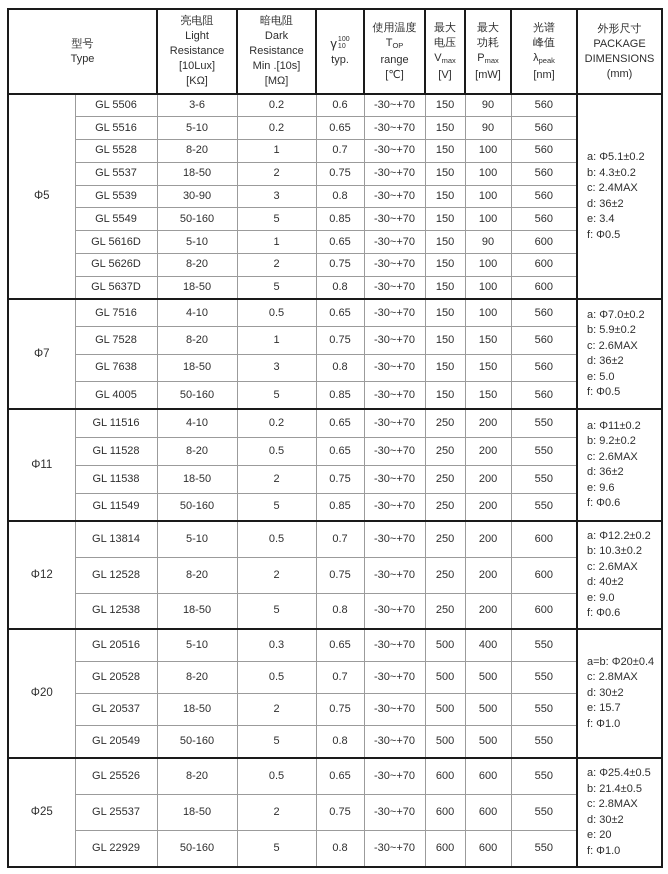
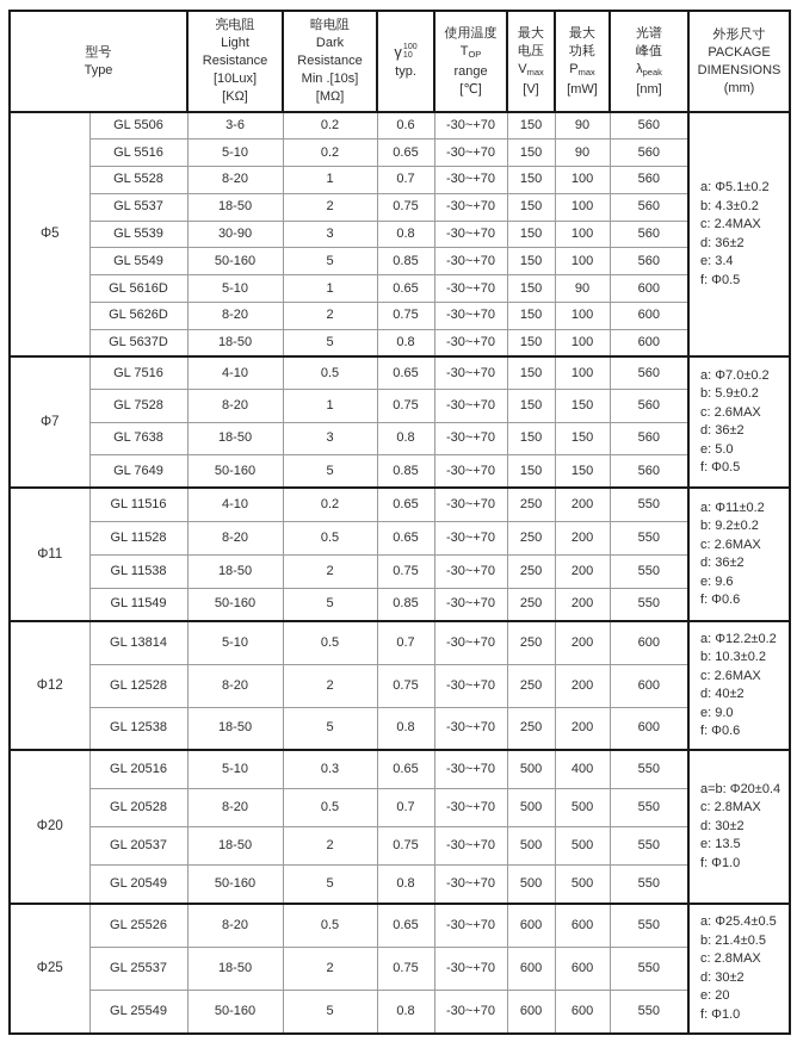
  型号 Type	亮电阻 Light Resistance [10Lux] [KΩ]	暗电阻 Dark Resistance Min .[10s] [MΩ]	γ typ.	使用温度 TOP range [℃]	最大 电压 Vmax [V]	最大 功耗 Pmax [mW]	光谱 峰值 λpeak [nm]	外形尺寸 PACKAGE DIMENSIONS (mm)
  Φ5	GL 5506	3-6	0.2	0.6	-30~+70	150	90	560	a: Φ5.1±0.2b: 4.3±0.2c: 2.4MAXd: 36±2e: 3.4f: Φ0.5
  GL 5516	5-10	0.2	0.65	-30~+70	150	90	560
  GL 5528	8-20	1	0.7	-30~+70	150	100	560
  GL 5537	18-50	2	0.75	-30~+70	150	100	560
  GL 5539	30-90	3	0.8	-30~+70	150	100	560
  GL 5549	50-160	5	0.85	-30~+70	150	100	560
  GL 5616D	5-10	1	0.65	-30~+70	150	90	600
  GL 5626D	8-20	2	0.75	-30~+70	150	100	600
  GL 5637D	18-50	5	0.8	-30~+70	150	100	600
  Φ7	GL 7516	4-10	0.5	0.65	-30~+70	150	100	560	a: Φ7.0±0.2b: 5.9±0.2c: 2.6MAXd: 36±2e: 5.0f: Φ0.5
  GL 7528	8-20	1	0.75	-30~+70	150	150	560
  GL 7638	18-50	3	0.8	-30~+70	150	150	560
- GL 4005	50-160	5	0.85	-30~+70	150	150	560
+ GL 7649	50-160	5	0.85	-30~+70	150	150	560
  Φ11	GL 11516	4-10	0.2	0.65	-30~+70	250	200	550	a: Φ11±0.2b: 9.2±0.2c: 2.6MAXd: 36±2e: 9.6f: Φ0.6
  GL 11528	8-20	0.5	0.65	-30~+70	250	200	550
  GL 11538	18-50	2	0.75	-30~+70	250	200	550
  GL 11549	50-160	5	0.85	-30~+70	250	200	550
  Φ12	GL 13814	5-10	0.5	0.7	-30~+70	250	200	600	a: Φ12.2±0.2b: 10.3±0.2c: 2.6MAXd: 40±2e: 9.0f: Φ0.6
  GL 12528	8-20	2	0.75	-30~+70	250	200	600
  GL 12538	18-50	5	0.8	-30~+70	250	200	600
- Φ20	GL 20516	5-10	0.3	0.65	-30~+70	500	400	550	a=b: Φ20±0.4c: 2.8MAXd: 30±2e: 15.7f: Φ1.0
+ Φ20	GL 20516	5-10	0.3	0.65	-30~+70	500	400	550	a=b: Φ20±0.4c: 2.8MAXd: 30±2e: 13.5f: Φ1.0
  GL 20528	8-20	0.5	0.7	-30~+70	500	500	550
  GL 20537	18-50	2	0.75	-30~+70	500	500	550
  GL 20549	50-160	5	0.8	-30~+70	500	500	550
  Φ25	GL 25526	8-20	0.5	0.65	-30~+70	600	600	550	a: Φ25.4±0.5b: 21.4±0.5c: 2.8MAXd: 30±2e: 20f: Φ1.0
  GL 25537	18-50	2	0.75	-30~+70	600	600	550
- GL 22929	50-160	5	0.8	-30~+70	600	600	550
+ GL 25549	50-160	5	0.8	-30~+70	600	600	550
